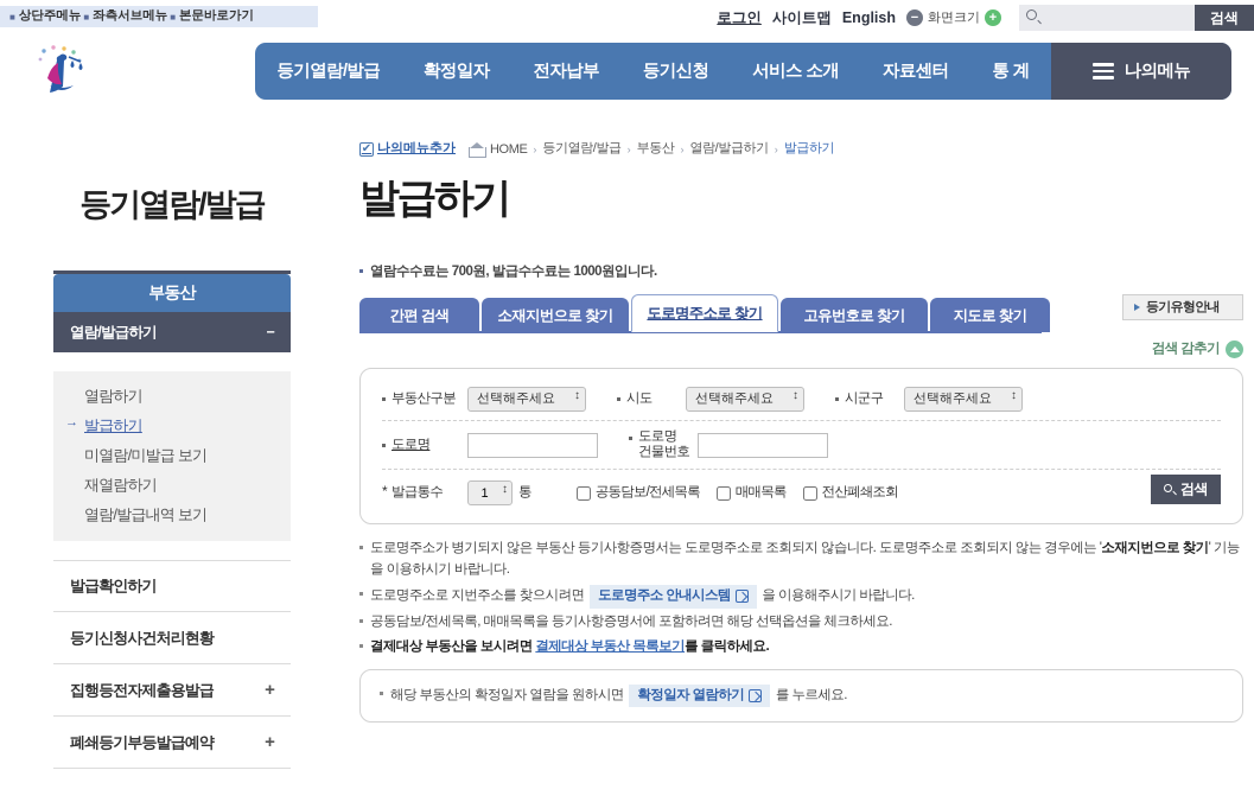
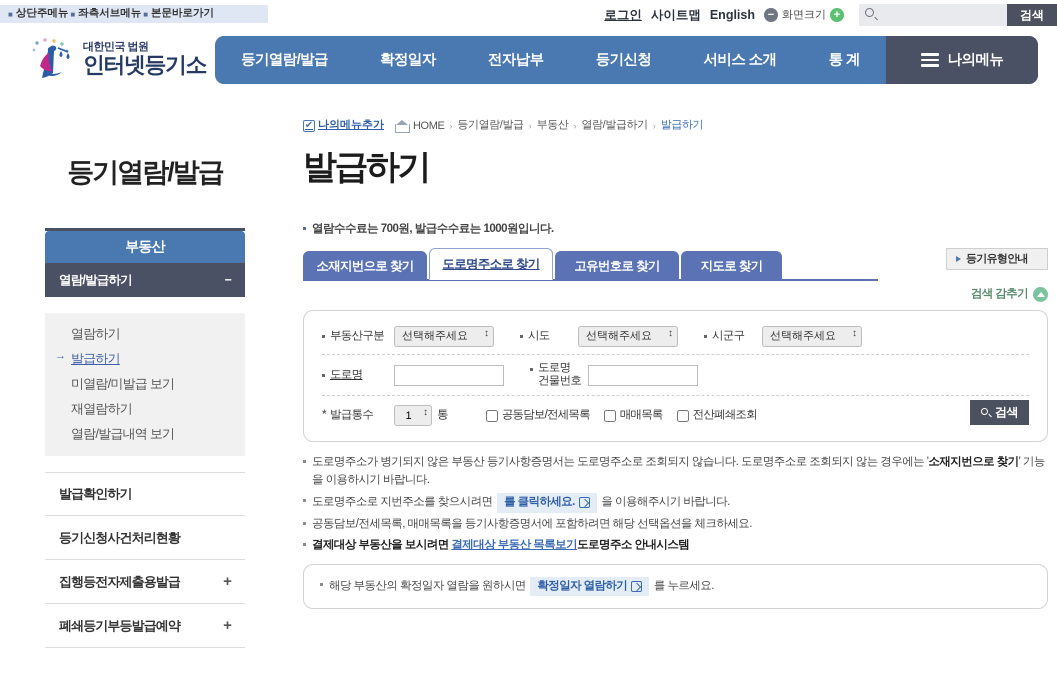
  ■
  상단주메뉴
  ■
  좌측서브메뉴
  ■
  본문바로가기
  로그인
  사이트맵
  English
  −
  화면크기
  +
  검색
+ 대한민국 법원
+ 인터넷등기소
  등기열람/발급
  확정일자
  전자납부
  등기신청
  서비스 소개
- 자료센터
  통 계
  나의메뉴
  ✔
  나의메뉴추가
  HOME
  ›
  등기열람/발급
  ›
  부동산
  ›
  열람/발급하기
  ›
  발급하기
  등기열람/발급
  부동산
  열람/발급하기
  −
  열람하기
  발급하기
  미열람/미발급 보기
  재열람하기
  열람/발급내역 보기
  발급확인하기
  등기신청사건처리현황
  집행등전자제출용발급
  +
  폐쇄등기부등발급예약
  +
  발급하기
  열람수수료는 700원, 발급수수료는 1000원입니다.
- 간편 검색
  소재지번으로 찾기
  도로명주소로 찾기
  고유번호로 찾기
  지도로 찾기
  등기유형안내
  검색 감추기
  부동산구분
  선택해주세요
  시도
  선택해주세요
  시군구
  선택해주세요
  도로명
  도로명
  건물번호
  발급통수
  1
  통
  공동담보/전세목록
  매매목록
  전산폐쇄조회
  검색
  도로명주소가 병기되지 않은 부동산 등기사항증명서는 도로명주소로 조회되지 않습니다. 도로명주소로 조회되지 않는 경우에는 '소재지번으로 찾기' 기능을 이용하시기 바랍니다.
  도로명주소로 지번주소를 찾으시려면
- 도로명주소 안내시스템
+ 를 클릭하세요.
  을 이용해주시기 바랍니다.
  공동담보/전세목록, 매매목록을 등기사항증명서에 포함하려면 해당 선택옵션을 체크하세요.
- 결제대상 부동산을 보시려면 결제대상 부동산 목록보기를 클릭하세요.
+ 결제대상 부동산을 보시려면 결제대상 부동산 목록보기도로명주소 안내시스템
  해당 부동산의 확정일자 열람을 원하시면
  확정일자 열람하기
  를 누르세요.
